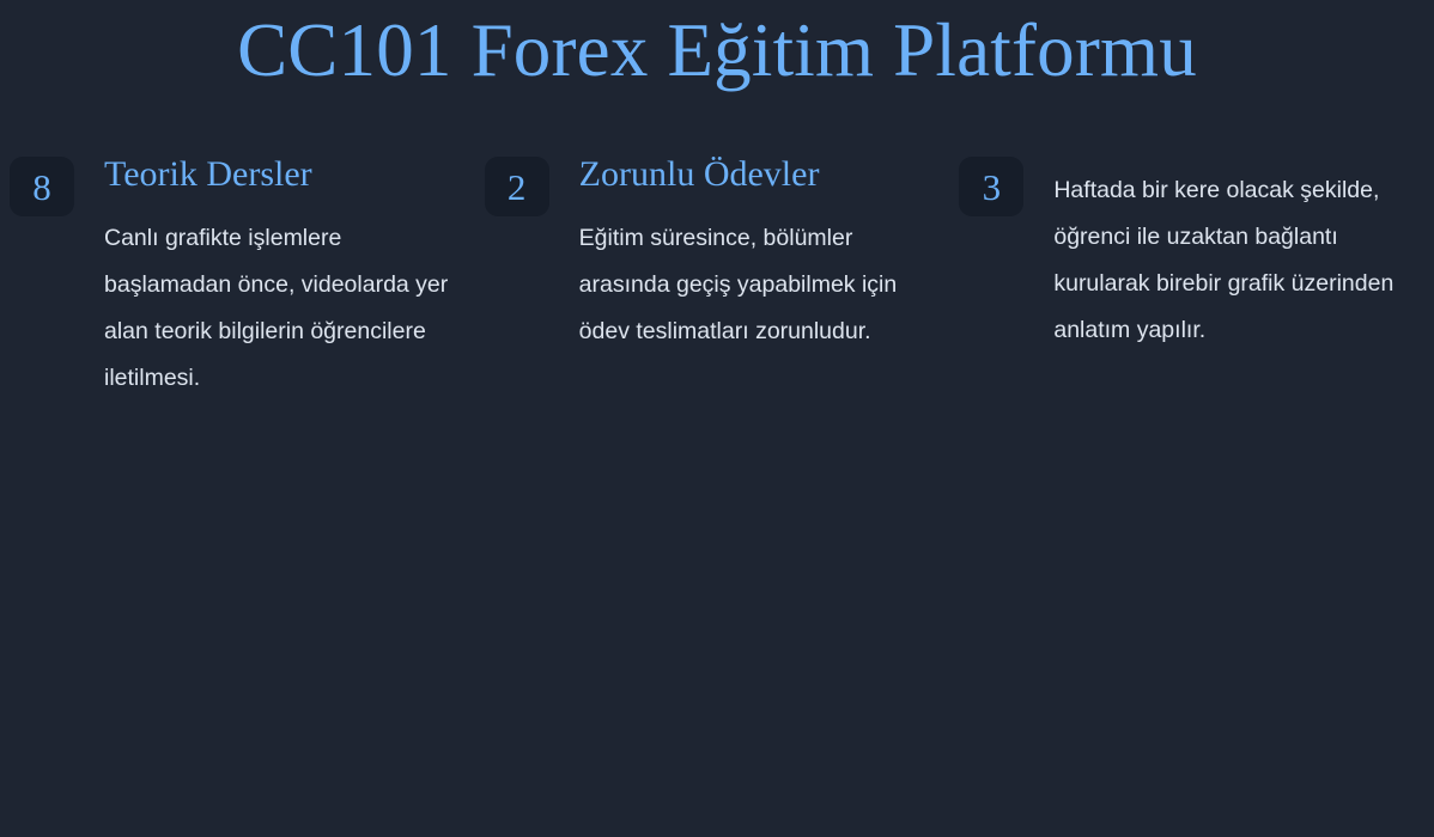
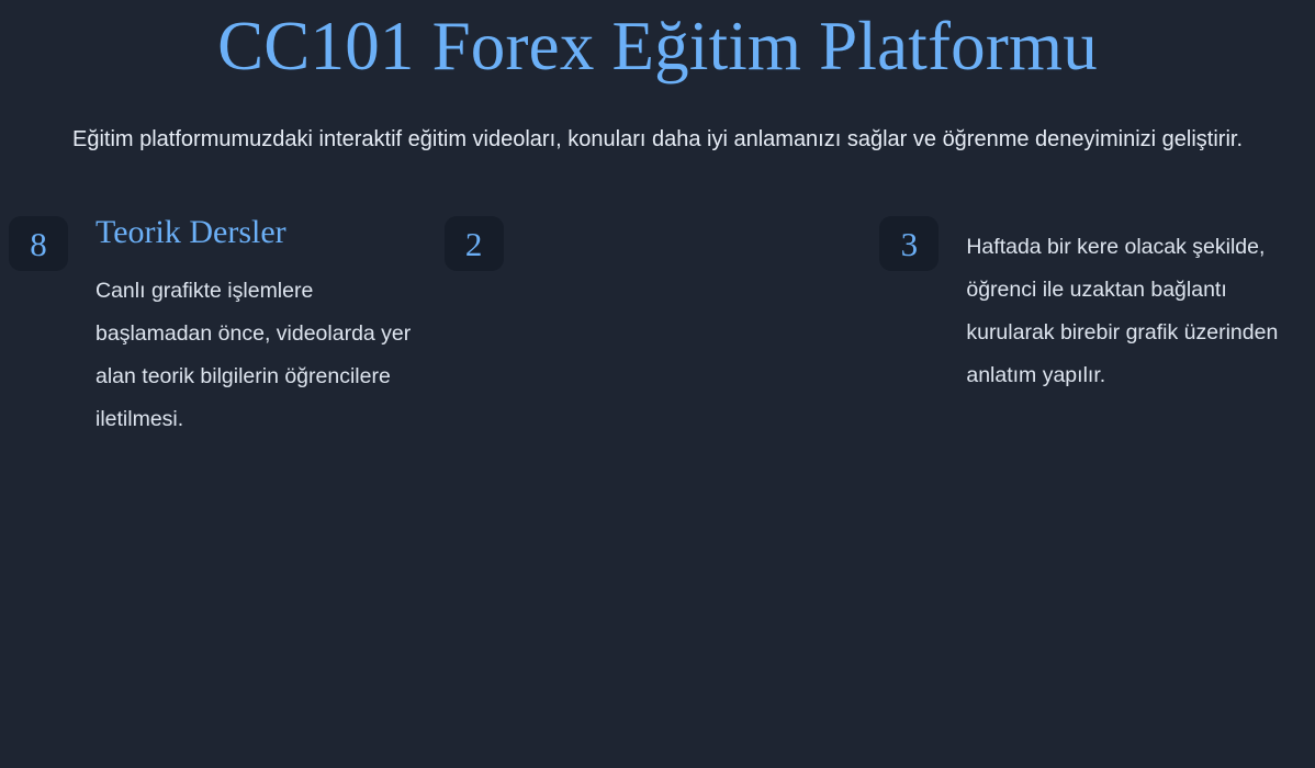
  CC101 Forex Eğitim Platformu
+ Eğitim platformumuzdaki interaktif eğitim videoları, konuları daha iyi anlamanızı sağlar ve öğrenme deneyiminizi geliştirir.
  8
  Teorik Dersler
  Canlı grafikte işlemlere başlamadan önce, videolarda yer alan teorik bilgilerin öğrencilere iletilmesi.
  2
- Zorunlu Ödevler
- Eğitim süresince, bölümler arasında geçiş yapabilmek için ödev teslimatları zorunludur.
  3
  Haftada bir kere olacak şekilde, öğrenci ile uzaktan bağlantı kurularak birebir grafik üzerinden anlatım yapılır.
